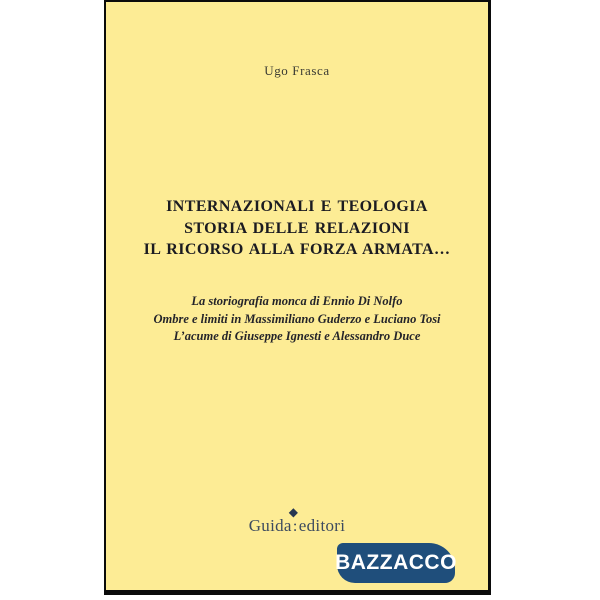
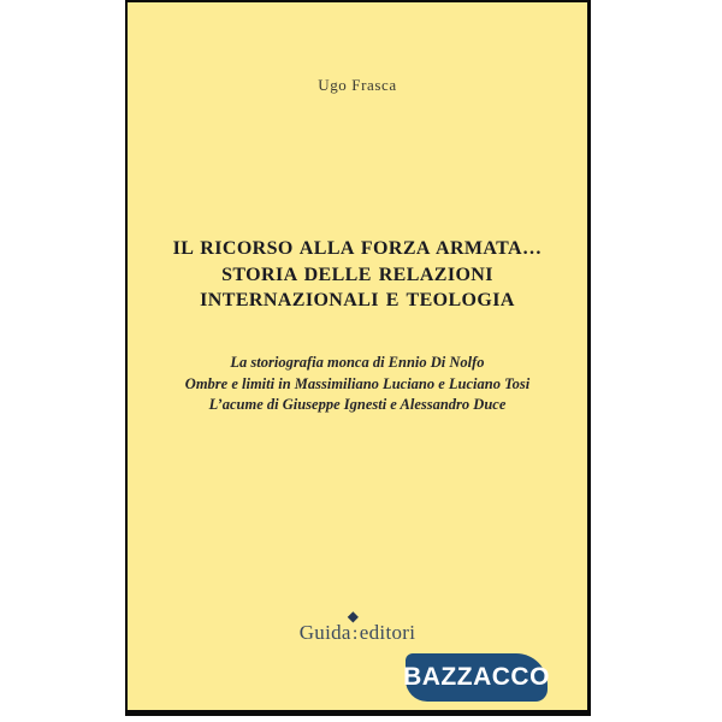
  Ugo Frasca
- INTERNAZIONALI E TEOLOGIA
+ IL RICORSO ALLA FORZA ARMATA…
  STORIA DELLE RELAZIONI
- IL RICORSO ALLA FORZA ARMATA…
+ INTERNAZIONALI E TEOLOGIA
  La storiografia monca di Ennio Di Nolfo
- Ombre e limiti in Massimiliano Guderzo e Luciano Tosi
+ Ombre e limiti in Massimiliano Luciano e Luciano Tosi
  L’acume di Giuseppe Ignesti e Alessandro Duce
  Guida
  ◆
  :editori
  BAZZACCO
